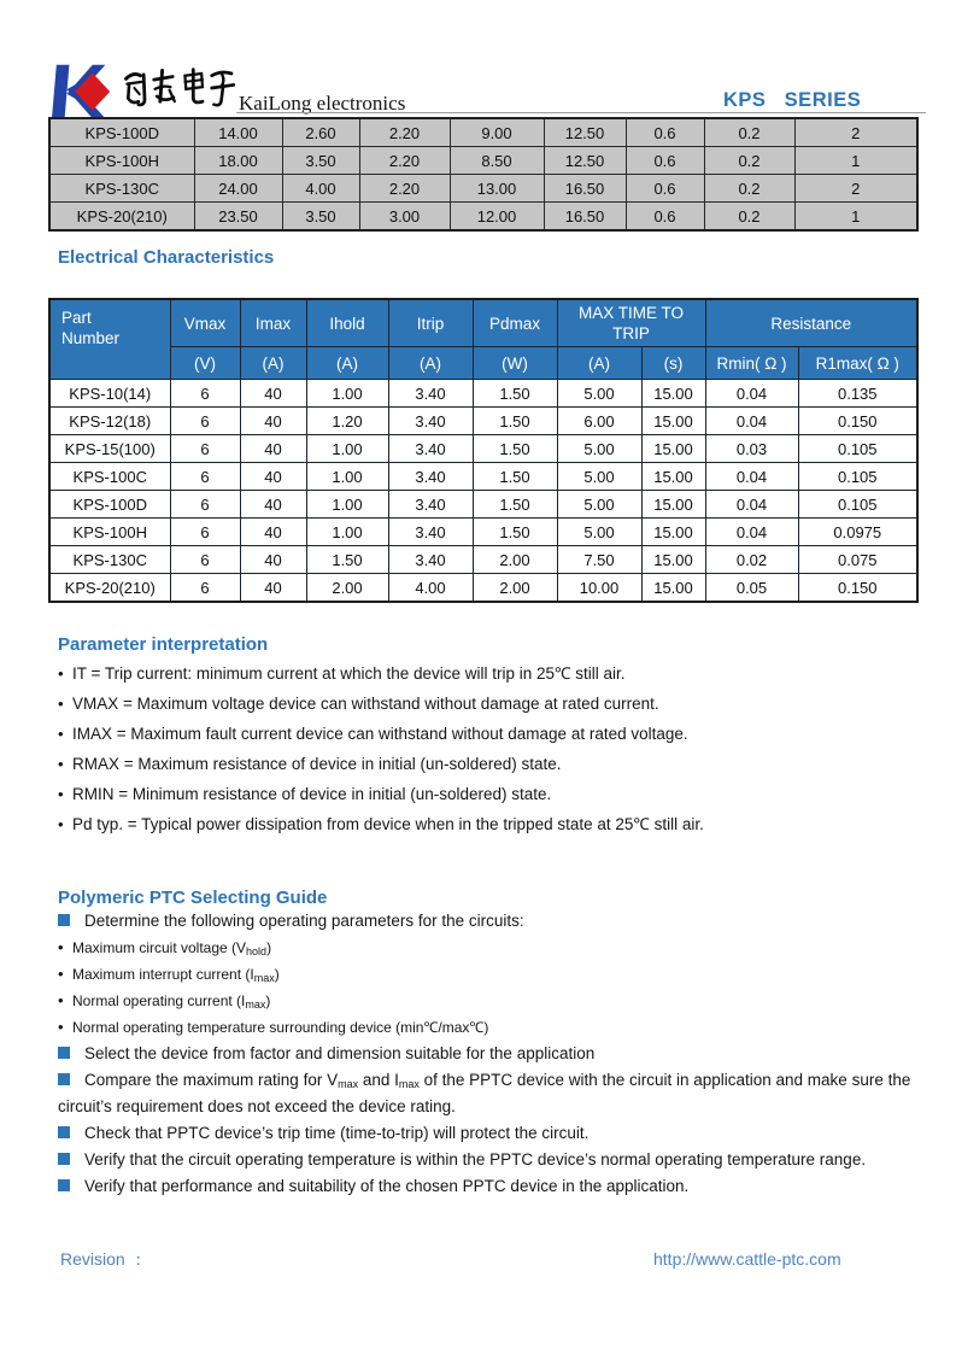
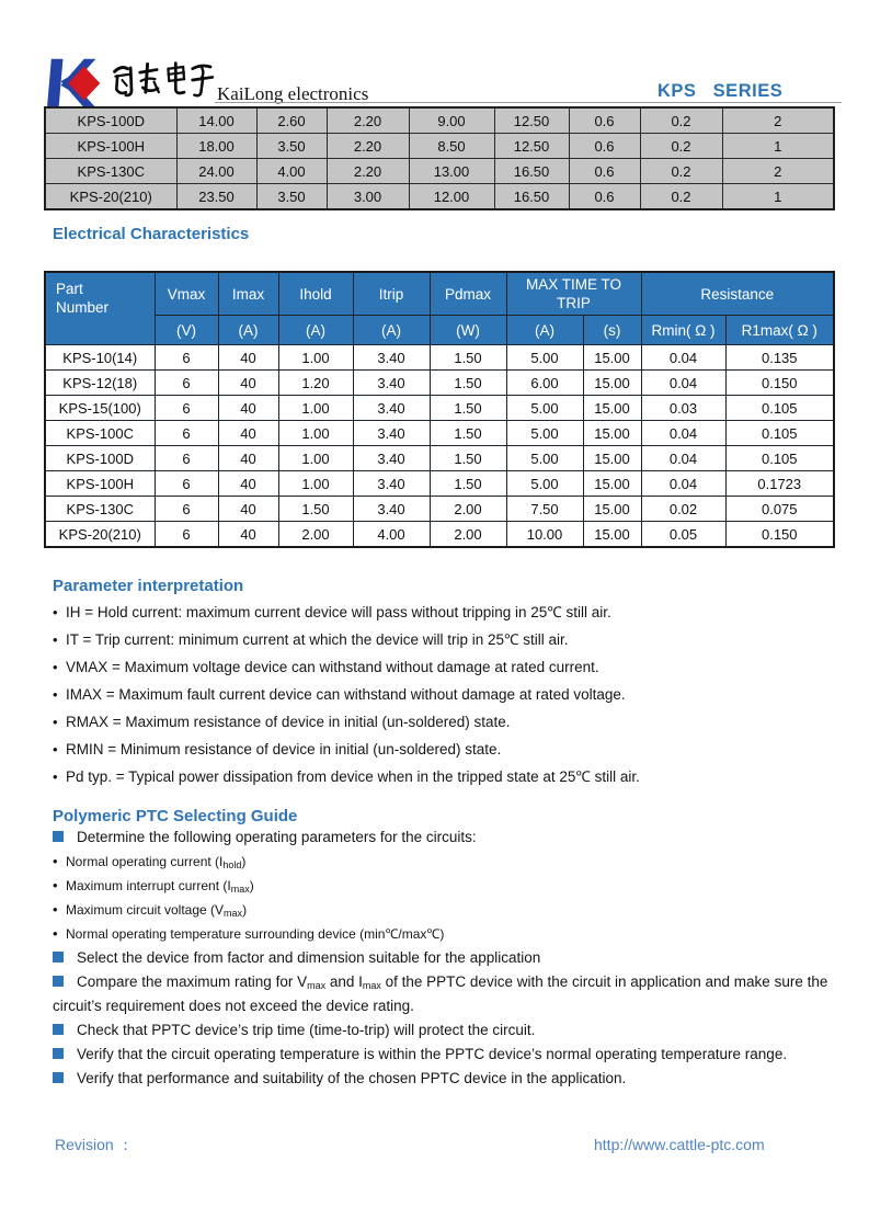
  KaiLong electronics
  KPS SERIES
  KPS-100D	14.00	2.60	2.20	9.00	12.50	0.6	0.2	2
  KPS-100H	18.00	3.50	2.20	8.50	12.50	0.6	0.2	1
  KPS-130C	24.00	4.00	2.20	13.00	16.50	0.6	0.2	2
  KPS-20(210)	23.50	3.50	3.00	12.00	16.50	0.6	0.2	1
  Electrical Characteristics
  Part Number	Vmax	Imax	Ihold	Itrip	Pdmax	MAX TIME TO TRIP	Resistance
  (V)	(A)	(A)	(A)	(W)	(A)	(s)	Rmin( Ω )	R1max( Ω )
  KPS-10(14)	6	40	1.00	3.40	1.50	5.00	15.00	0.04	0.135
  KPS-12(18)	6	40	1.20	3.40	1.50	6.00	15.00	0.04	0.150
  KPS-15(100)	6	40	1.00	3.40	1.50	5.00	15.00	0.03	0.105
  KPS-100C	6	40	1.00	3.40	1.50	5.00	15.00	0.04	0.105
  KPS-100D	6	40	1.00	3.40	1.50	5.00	15.00	0.04	0.105
- KPS-100H	6	40	1.00	3.40	1.50	5.00	15.00	0.04	0.0975
+ KPS-100H	6	40	1.00	3.40	1.50	5.00	15.00	0.04	0.1723
  KPS-130C	6	40	1.50	3.40	2.00	7.50	15.00	0.02	0.075
  KPS-20(210)	6	40	2.00	4.00	2.00	10.00	15.00	0.05	0.150
  Parameter interpretation
+ • IH = Hold current: maximum current device will pass without tripping in 25℃ still air.
  • IT = Trip current: minimum current at which the device will trip in 25℃ still air.
  • VMAX = Maximum voltage device can withstand without damage at rated current.
  • IMAX = Maximum fault current device can withstand without damage at rated voltage.
  • RMAX = Maximum resistance of device in initial (un-soldered) state.
  • RMIN = Minimum resistance of device in initial (un-soldered) state.
  • Pd typ. = Typical power dissipation from device when in the tripped state at 25℃ still air.
  Polymeric PTC Selecting Guide
  Determine the following operating parameters for the circuits:
- • Maximum circuit voltage (Vhold)
+ • Normal operating current (Ihold)
  • Maximum interrupt current (Imax)
- • Normal operating current (Imax)
+ • Maximum circuit voltage (Vmax)
  • Normal operating temperature surrounding device (min℃/max℃)
  Select the device from factor and dimension suitable for the application
  Compare the maximum rating for Vmax and Imax of the PPTC device with the circuit in application and make sure the circuit’s requirement does not exceed the device rating.
  Check that PPTC device’s trip time (time-to-trip) will protect the circuit.
  Verify that the circuit operating temperature is within the PPTC device’s normal operating temperature range.
  Verify that performance and suitability of the chosen PPTC device in the application.
  Revision ：
  http://www.cattle-ptc.com
